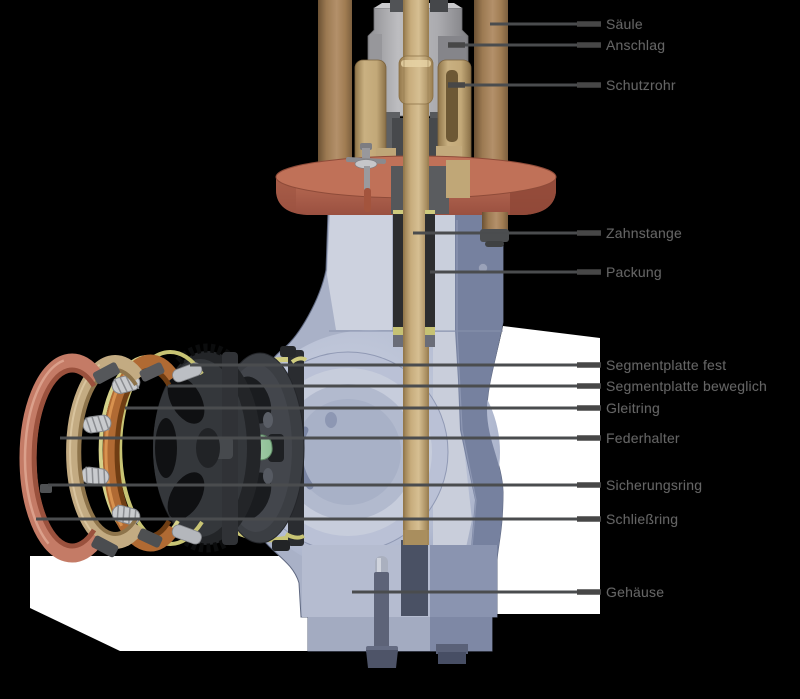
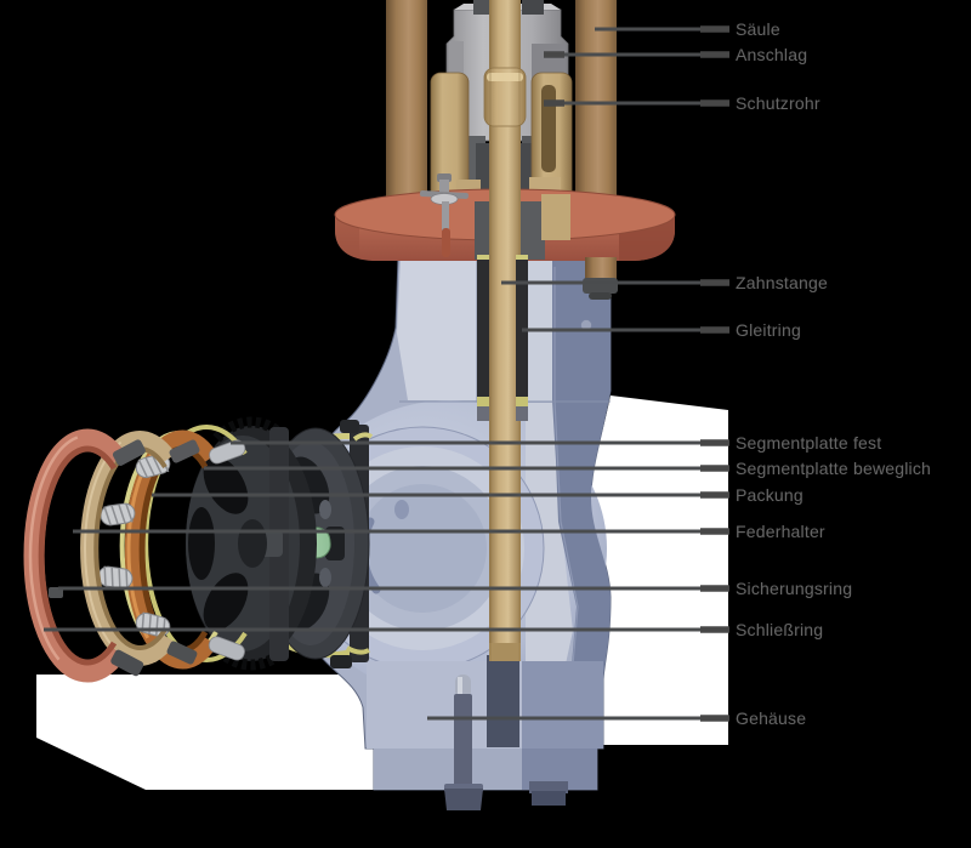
  Säule
  Anschlag
  Schutzrohr
  Zahnstange
- Packung
+ Gleitring
  Segmentplatte fest
  Segmentplatte beweglich
- Gleitring
+ Packung
  Federhalter
  Sicherungsring
  Schließring
  Gehäuse
